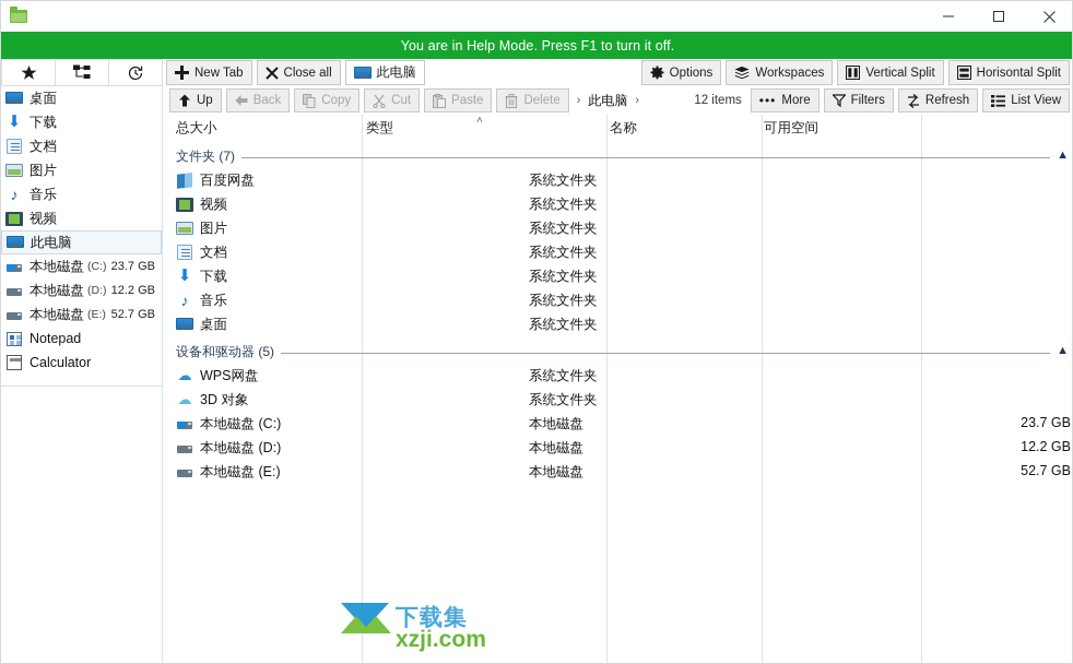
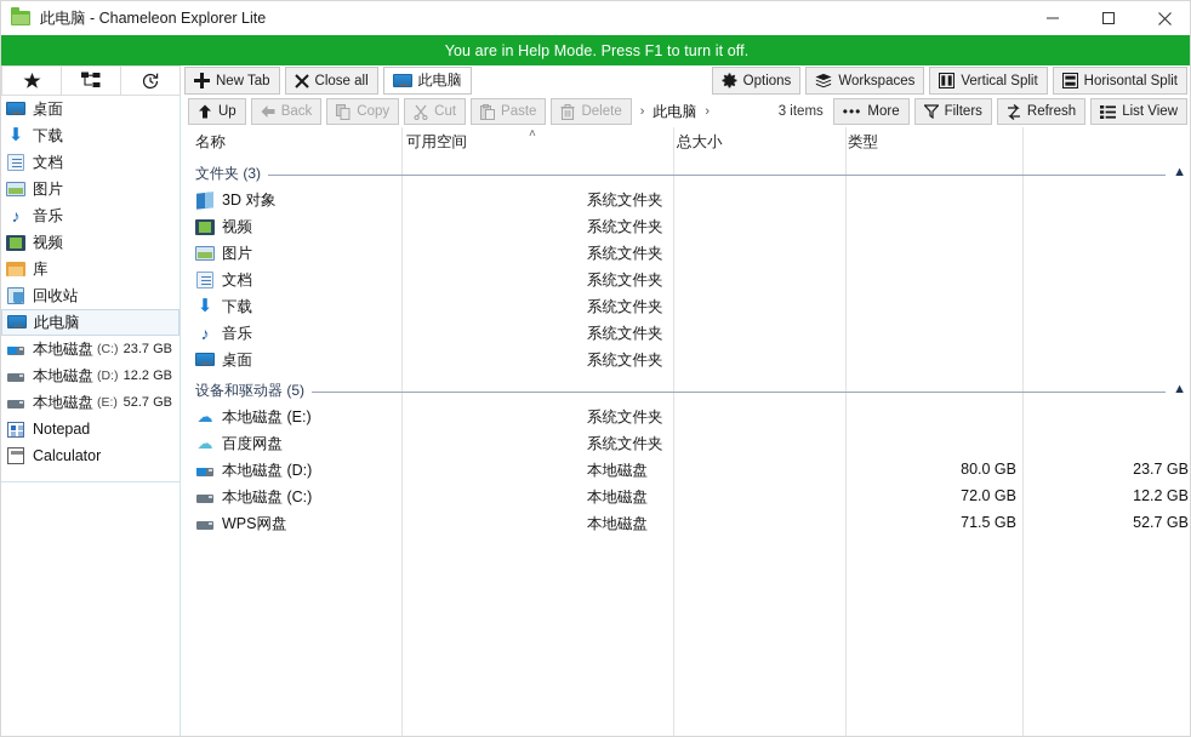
+ 此电脑 - Chameleon Explorer Lite
  You are in Help Mode. Press F1 to turn it off.
  New Tab
  Close all
  此电脑
  Options
  Workspaces
  Vertical Split
  Horisontal Split
  Up
  Back
  Copy
  Cut
  Paste
  Delete
  ›
  此电脑
  ›
- 12 items
+ 3 items
  •••
  More
  Filters
  Refresh
  List View
  桌面
  ⬇
  下载
  文档
  图片
  ♪
  音乐
  视频
+ 库
+ 回收站
  此电脑
  本地磁盘
  (C:)
  23.7 GB
  本地磁盘
  (D:)
  12.2 GB
  本地磁盘
  (E:)
  52.7 GB
  Notepad
  Calculator
- 总大小
+ 名称
- 类型
+ 可用空间
- 名称
+ 总大小
- 可用空间
+ 类型
  ˄
- 文件夹 (7)
+ 文件夹 (3)
  ▲
- 百度网盘
+ 3D 对象
  系统文件夹
  视频
  系统文件夹
  图片
  系统文件夹
  文档
  系统文件夹
  ⬇
  下载
  系统文件夹
  ♪
  音乐
  系统文件夹
  桌面
  系统文件夹
  设备和驱动器 (5)
  ▲
  ☁
- WPS网盘
+ 本地磁盘 (E:)
  系统文件夹
  ☁
- 3D 对象
+ 百度网盘
  系统文件夹
- 本地磁盘 (C:)
+ 本地磁盘 (D:)
  本地磁盘
+ 80.0 GB
  23.7 GB
- 本地磁盘 (D:)
+ 本地磁盘 (C:)
  本地磁盘
+ 72.0 GB
  12.2 GB
- 本地磁盘 (E:)
+ WPS网盘
  本地磁盘
+ 71.5 GB
  52.7 GB
- 下载集
- xzji.com
